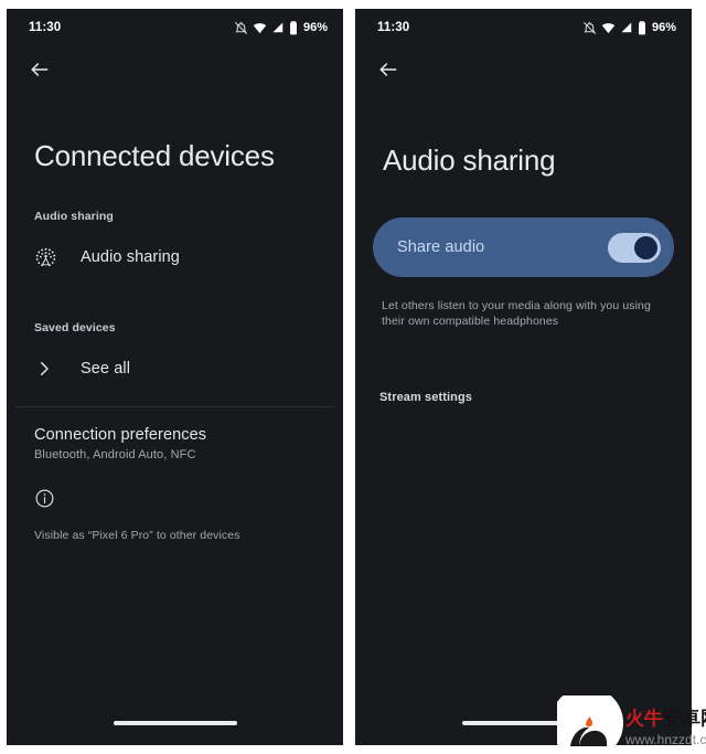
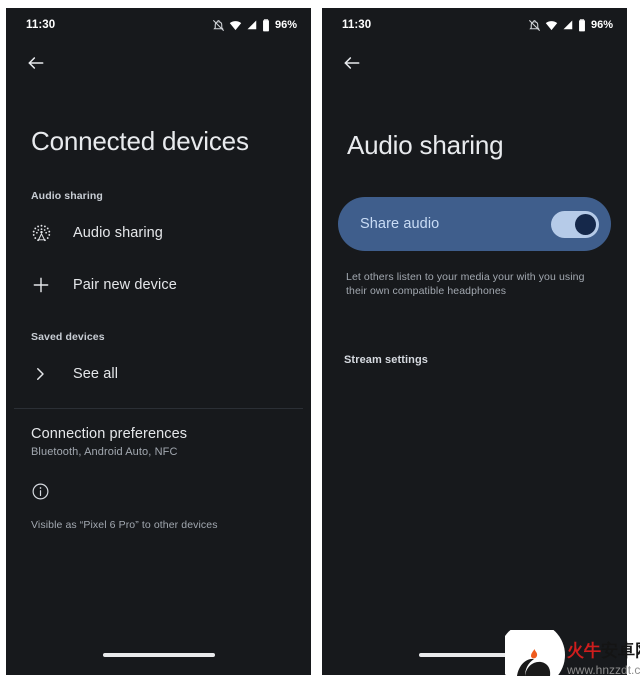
  11:30
  96%
  Connected devices
  Audio sharing
  Audio sharing
+ Pair new device
  Saved devices
  See all
  Connection preferences
  Bluetooth, Android Auto, NFC
  Visible as “Pixel 6 Pro” to other devices
  11:30
  96%
  Audio sharing
  Share audio
- Let others listen to your media along with you using their own compatible headphones
+ Let others listen to your media your with you using their own compatible headphones
  Stream settings
  火牛安卓
  www.hnzzdt.c
